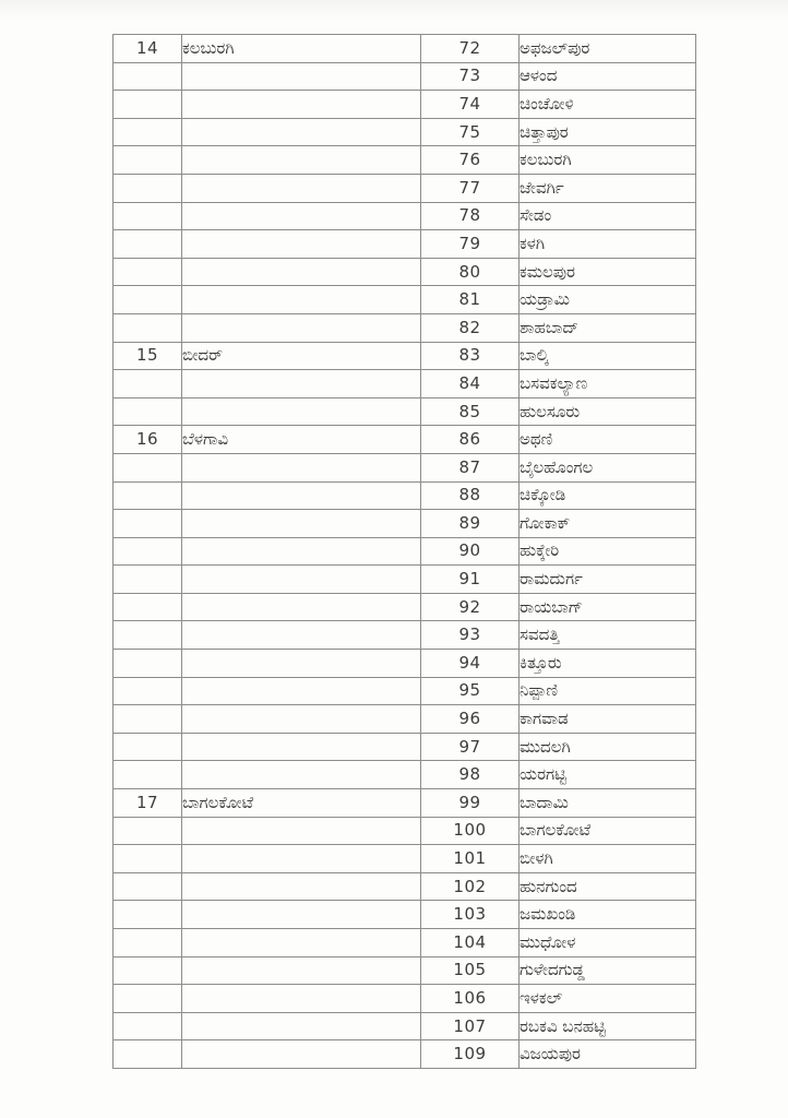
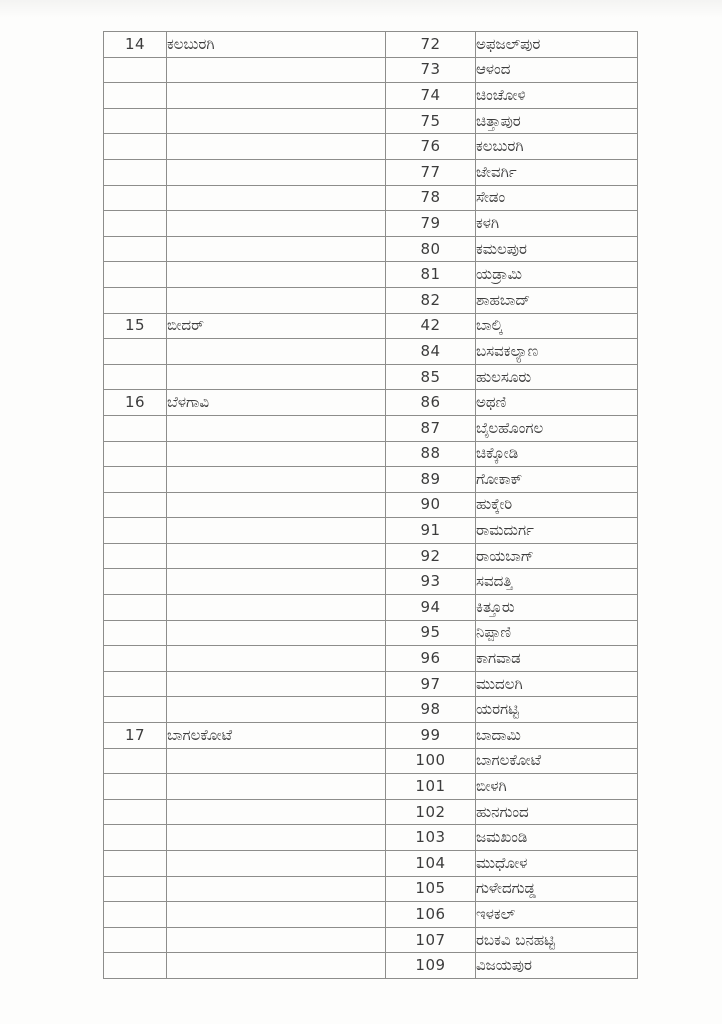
  14	ಕಲಬುರಗಿ	72	ಅಫಜಲ್‌ಪುರ
  		73	ಆಳಂದ
  		74	ಚಿಂಚೋಳಿ
  		75	ಚಿತ್ತಾಪುರ
  		76	ಕಲಬುರಗಿ
  		77	ಜೇವರ್ಗಿ
  		78	ಸೇಡಂ
  		79	ಕಳಗಿ
  		80	ಕಮಲಪುರ
  		81	ಯಡ್ರಾಮಿ
  		82	ಶಾಹಬಾದ್
- 15	ಬೀದರ್	83	ಬಾಲ್ಕಿ
+ 15	ಬೀದರ್	42	ಬಾಲ್ಕಿ
  		84	ಬಸವಕಲ್ಯಾಣ
  		85	ಹುಲಸೂರು
  16	ಬೆಳಗಾವಿ	86	ಅಥಣಿ
  		87	ಬೈಲಹೊಂಗಲ
  		88	ಚಿಕ್ಕೋಡಿ
  		89	ಗೋಕಾಕ್
  		90	ಹುಕ್ಕೇರಿ
  		91	ರಾಮದುರ್ಗ
  		92	ರಾಯಬಾಗ್
  		93	ಸವದತ್ತಿ
  		94	ಕಿತ್ತೂರು
  		95	ನಿಪ್ಪಾಣಿ
  		96	ಕಾಗವಾಡ
  		97	ಮುದಲಗಿ
  		98	ಯರಗಟ್ಟಿ
  17	ಬಾಗಲಕೋಟೆ	99	ಬಾದಾಮಿ
  		100	ಬಾಗಲಕೋಟೆ
  		101	ಬೀಳಗಿ
  		102	ಹುನಗುಂದ
  		103	ಜಮಖಂಡಿ
  		104	ಮುಧೋಳ
  		105	ಗುಳೇದಗುಡ್ಡ
  		106	ಇಳಕಲ್
  		107	ರಬಕವಿ ಬನಹಟ್ಟಿ
  		109	ವಿಜಯಪುರ
